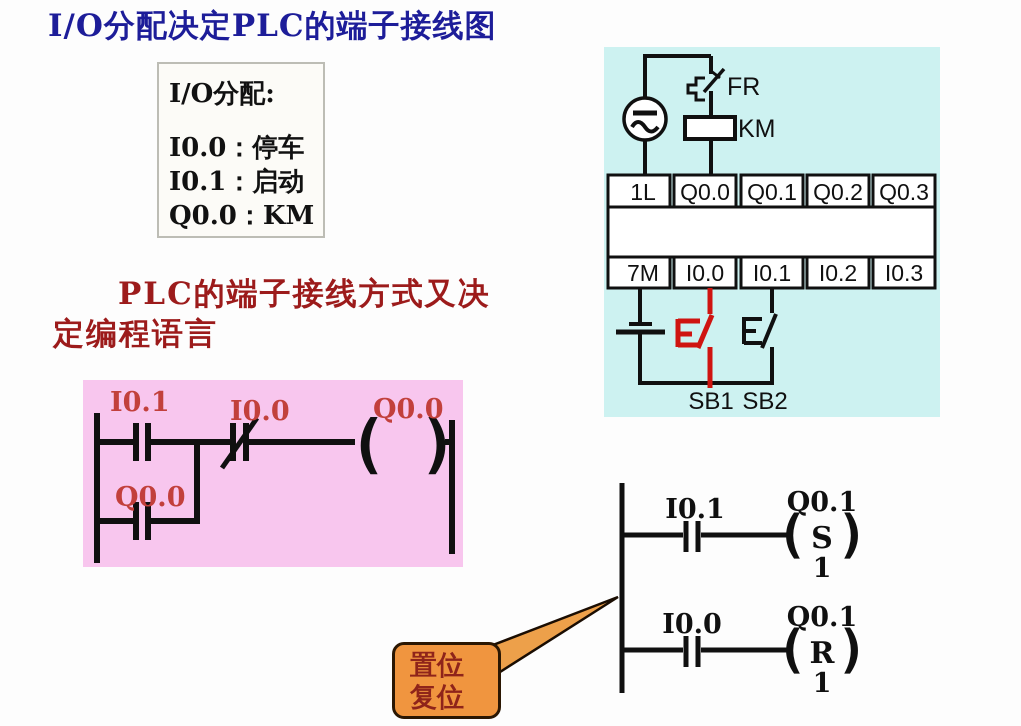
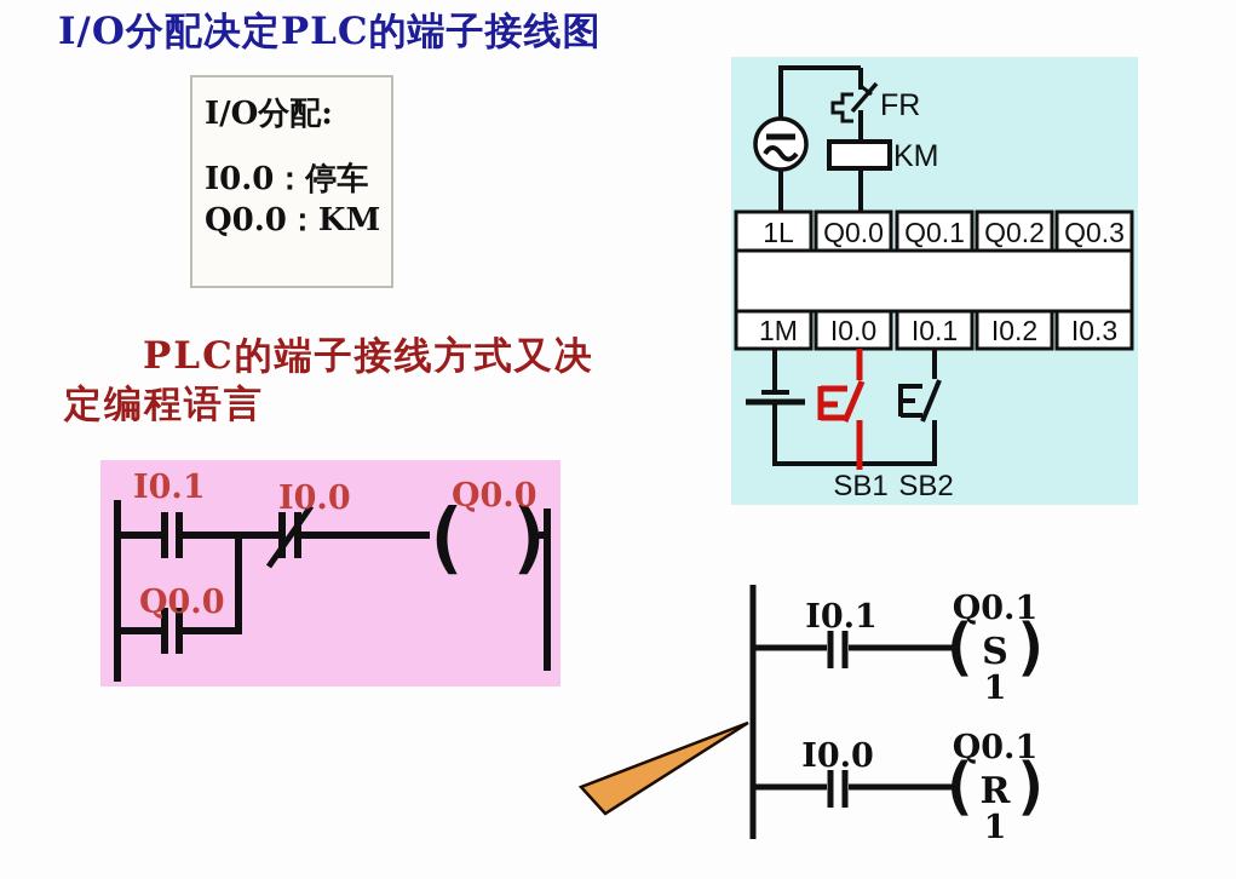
  I/O分配决定PLC的端子接线图
  I/O分配:
  I0.0：停车
- I0.1：启动
  Q0.0：KM
  PLC的端子接线方式又决
  定编程语言
  (
  )
  I0.1
  I0.0
  Q0.0
  Q0.0
  FR
  KM
  1L
  Q0.0
  Q0.1
  Q0.2
  Q0.3
- 7M
+ 1M
  I0.0
  I0.1
  I0.2
  I0.3
  SB1
  SB2
  (
  )
  S
  I0.1
  Q0.1
  1
  (
  )
  R
  I0.0
  Q0.1
  1
- 置位
- 复位
